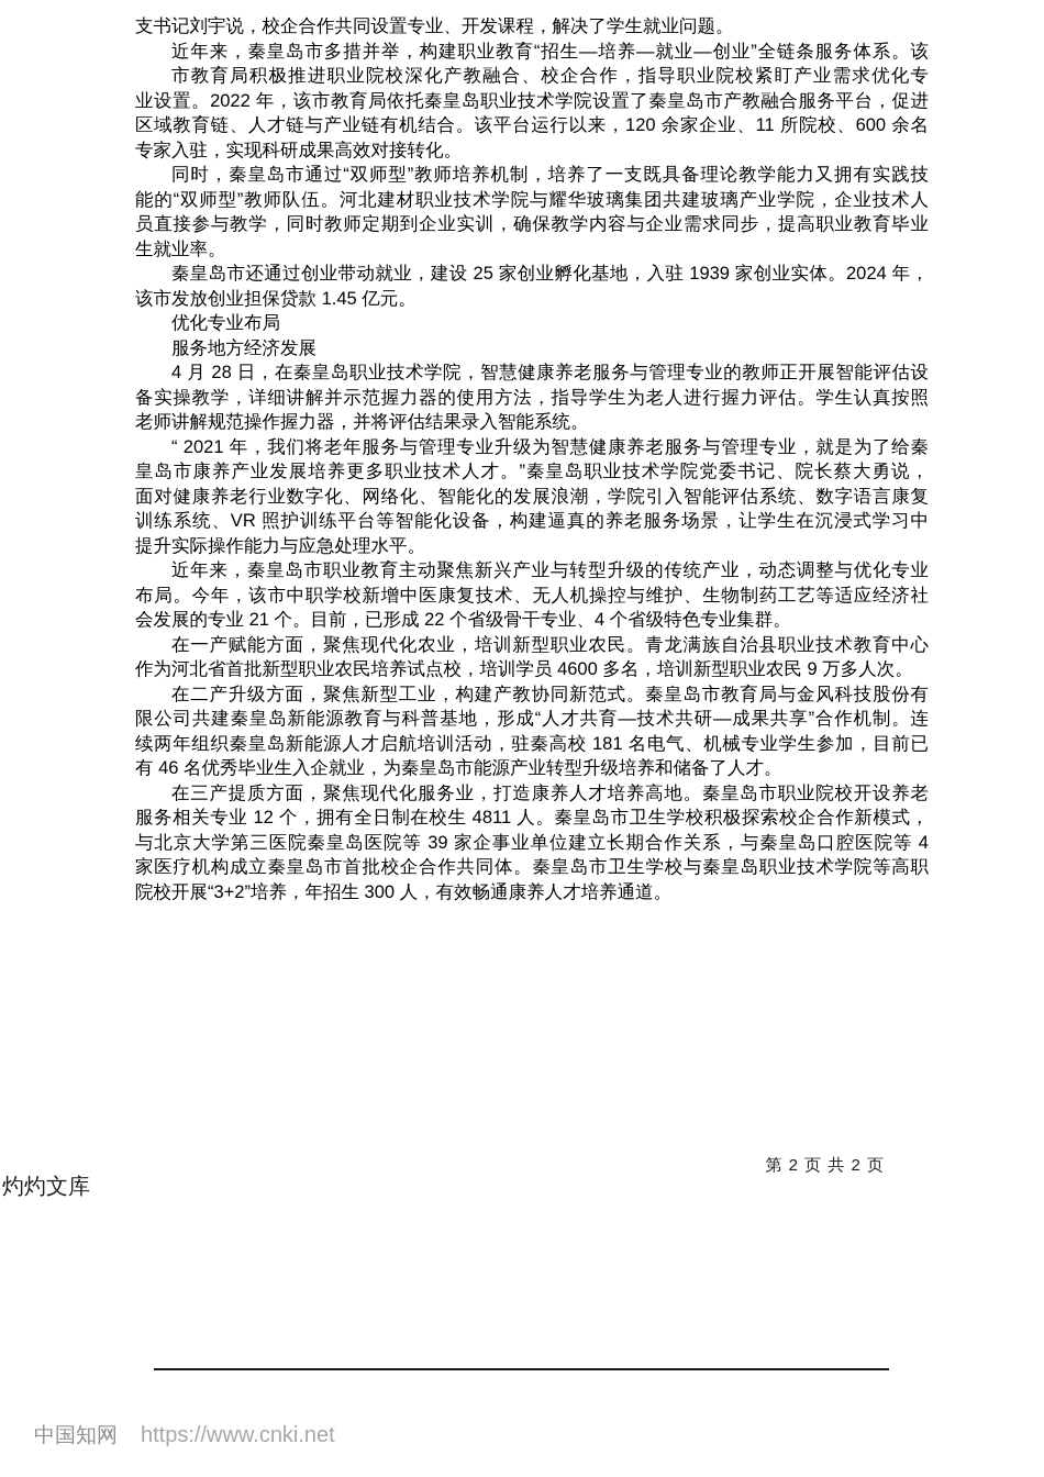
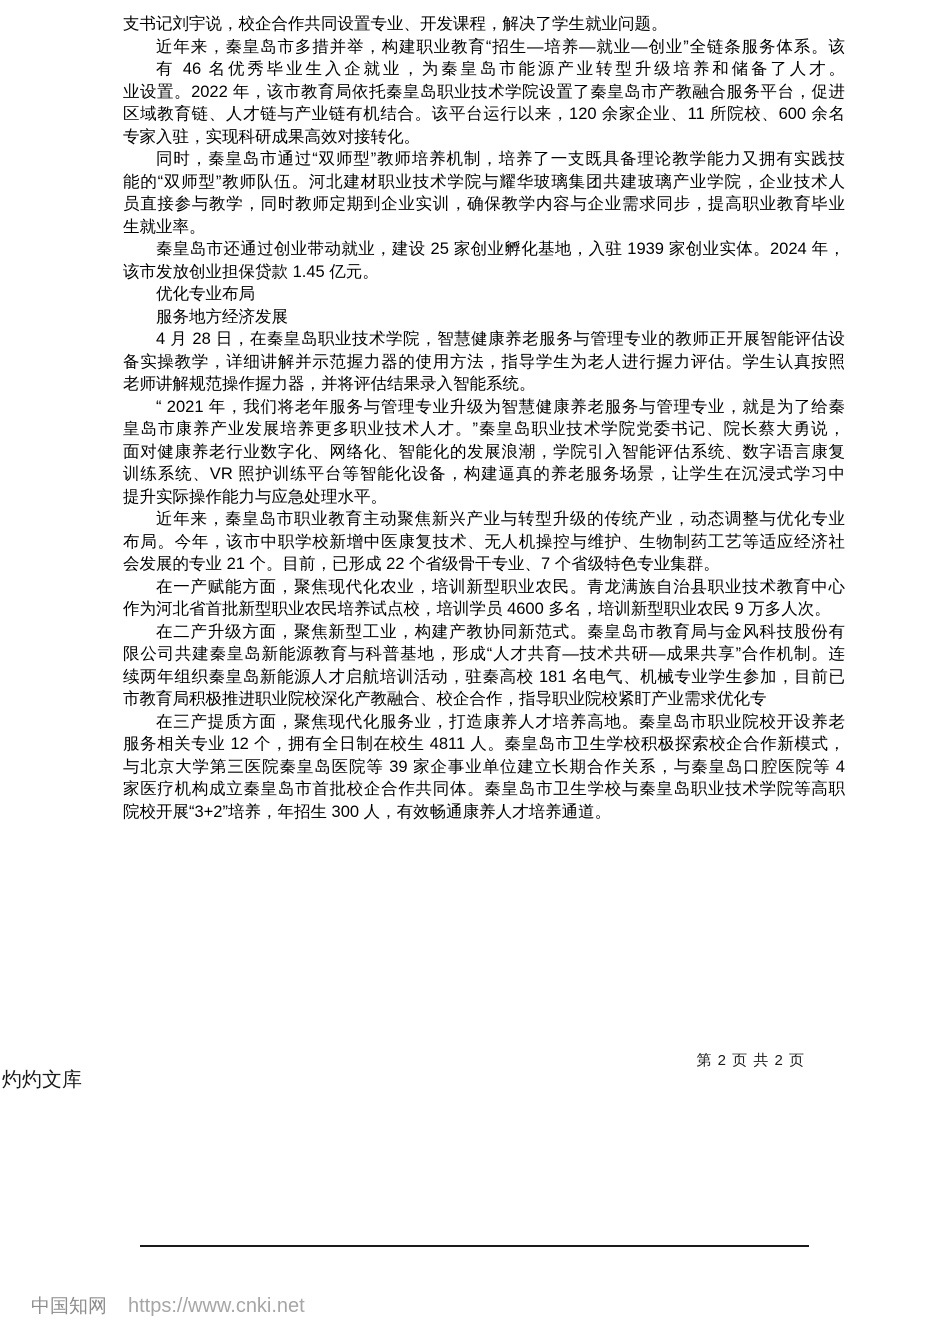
  支书记刘宇说，校企合作共同设置专业、开发课程，解决了学生就业问题。
  近年来，秦皇岛市多措并举，构建职业教育“招生—培养—就业—创业”全链条服务体系。该
- 市教育局积极推进职业院校深化产教融合、校企合作，指导职业院校紧盯产业需求优化专
+ 有 46 名优秀毕业生入企就业，为秦皇岛市能源产业转型升级培养和储备了人才。
  业设置。2022 年，该市教育局依托秦皇岛职业技术学院设置了秦皇岛市产教融合服务平台，促进
  区域教育链、人才链与产业链有机结合。该平台运行以来，120 余家企业、11 所院校、600 余名
  专家入驻，实现科研成果高效对接转化。
  同时，秦皇岛市通过“双师型”教师培养机制，培养了一支既具备理论教学能力又拥有实践技
  能的“双师型”教师队伍。河北建材职业技术学院与耀华玻璃集团共建玻璃产业学院，企业技术人
  员直接参与教学，同时教师定期到企业实训，确保教学内容与企业需求同步，提高职业教育毕业
  生就业率。
  秦皇岛市还通过创业带动就业，建设 25 家创业孵化基地，入驻 1939 家创业实体。2024 年，
  该市发放创业担保贷款 1.45 亿元。
  优化专业布局
  服务地方经济发展
  4 月 28 日，在秦皇岛职业技术学院，智慧健康养老服务与管理专业的教师正开展智能评估设
  备实操教学，详细讲解并示范握力器的使用方法，指导学生为老人进行握力评估。学生认真按照
  老师讲解规范操作握力器，并将评估结果录入智能系统。
  “ 2021 年，我们将老年服务与管理专业升级为智慧健康养老服务与管理专业，就是为了给秦
  皇岛市康养产业发展培养更多职业技术人才。”秦皇岛职业技术学院党委书记、院长蔡大勇说，
  面对健康养老行业数字化、网络化、智能化的发展浪潮，学院引入智能评估系统、数字语言康复
  训练系统、VR 照护训练平台等智能化设备，构建逼真的养老服务场景，让学生在沉浸式学习中
  提升实际操作能力与应急处理水平。
  近年来，秦皇岛市职业教育主动聚焦新兴产业与转型升级的传统产业，动态调整与优化专业
  布局。今年，该市中职学校新增中医康复技术、无人机操控与维护、生物制药工艺等适应经济社
- 会发展的专业 21 个。目前，已形成 22 个省级骨干专业、4 个省级特色专业集群。
+ 会发展的专业 21 个。目前，已形成 22 个省级骨干专业、7 个省级特色专业集群。
  在一产赋能方面，聚焦现代化农业，培训新型职业农民。青龙满族自治县职业技术教育中心
  作为河北省首批新型职业农民培养试点校，培训学员 4600 多名，培训新型职业农民 9 万多人次。
  在二产升级方面，聚焦新型工业，构建产教协同新范式。秦皇岛市教育局与金风科技股份有
  限公司共建秦皇岛新能源教育与科普基地，形成“人才共育—技术共研—成果共享”合作机制。连
  续两年组织秦皇岛新能源人才启航培训活动，驻秦高校 181 名电气、机械专业学生参加，目前已
- 有 46 名优秀毕业生入企就业，为秦皇岛市能源产业转型升级培养和储备了人才。
+ 市教育局积极推进职业院校深化产教融合、校企合作，指导职业院校紧盯产业需求优化专
  在三产提质方面，聚焦现代化服务业，打造康养人才培养高地。秦皇岛市职业院校开设养老
  服务相关专业 12 个，拥有全日制在校生 4811 人。秦皇岛市卫生学校积极探索校企合作新模式，
  与北京大学第三医院秦皇岛医院等 39 家企事业单位建立长期合作关系，与秦皇岛口腔医院等 4
  家医疗机构成立秦皇岛市首批校企合作共同体。秦皇岛市卫生学校与秦皇岛职业技术学院等高职
  院校开展“3+2”培养，年招生 300 人，有效畅通康养人才培养通道。
  第 2 页 共 2 页
  灼灼文库
  中国知网 https://www.cnki.net
